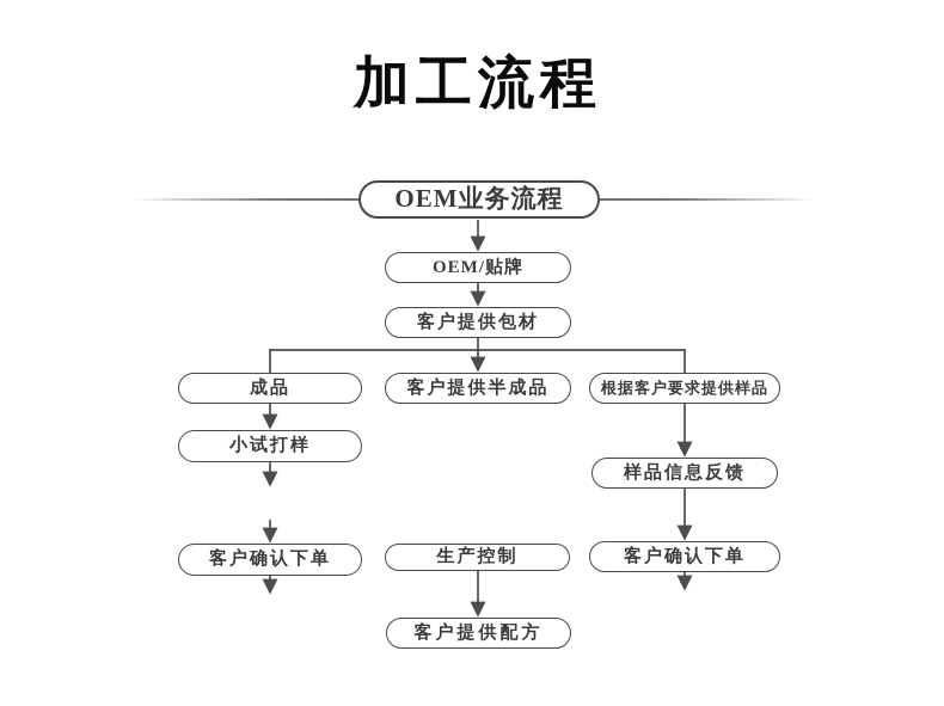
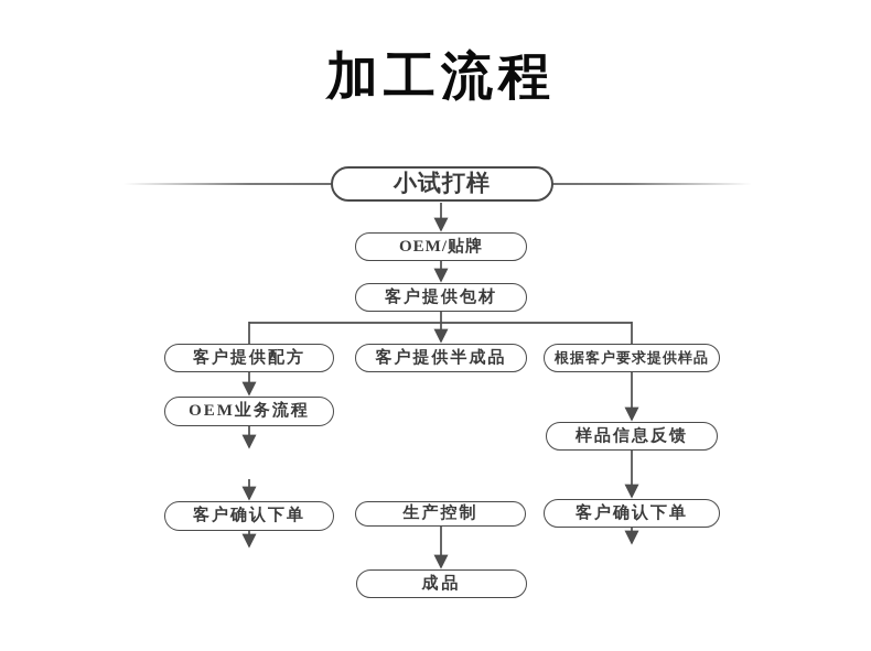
  加工流程
- OEM业务流程
+ 小试打样
  OEM/贴牌
  客户提供包材
- 成品
+ 客户提供配方
  客户提供半成品
  根据客户要求提供样品
- 小试打样
+ OEM业务流程
  客户确认下单
  样品信息反馈
  客户确认下单
  生产控制
- 客户提供配方
+ 成品
